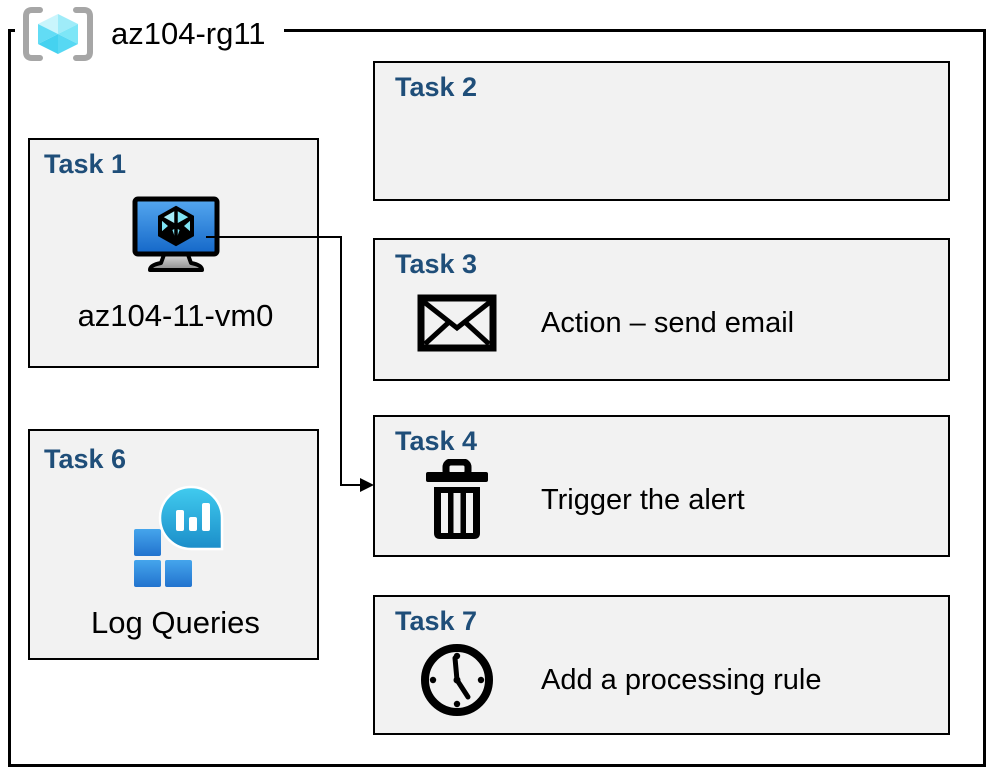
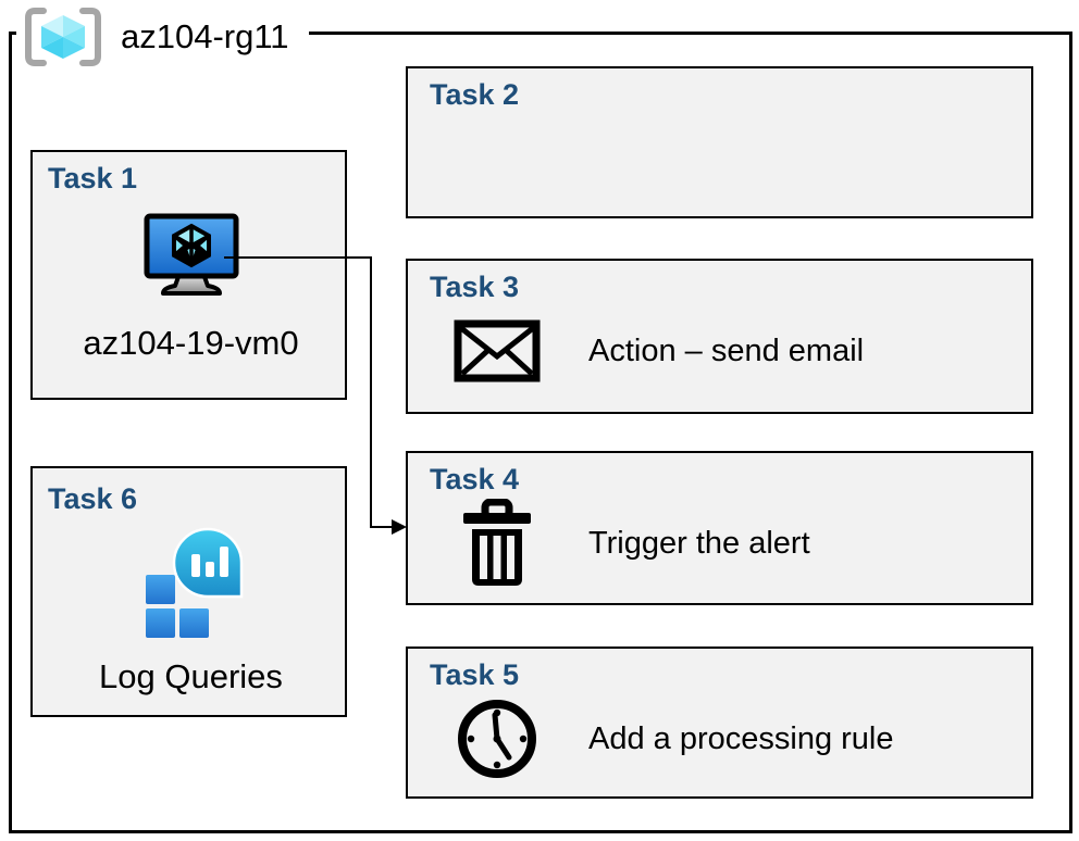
  az104-rg11
  Task 1
- az104-11-vm0
+ az104-19-vm0
  Task 6
  Log Queries
  Task 2
  Task 3
  Action – send email
  Task 4
  Trigger the alert
- Task 7
+ Task 5
  Add a processing rule
